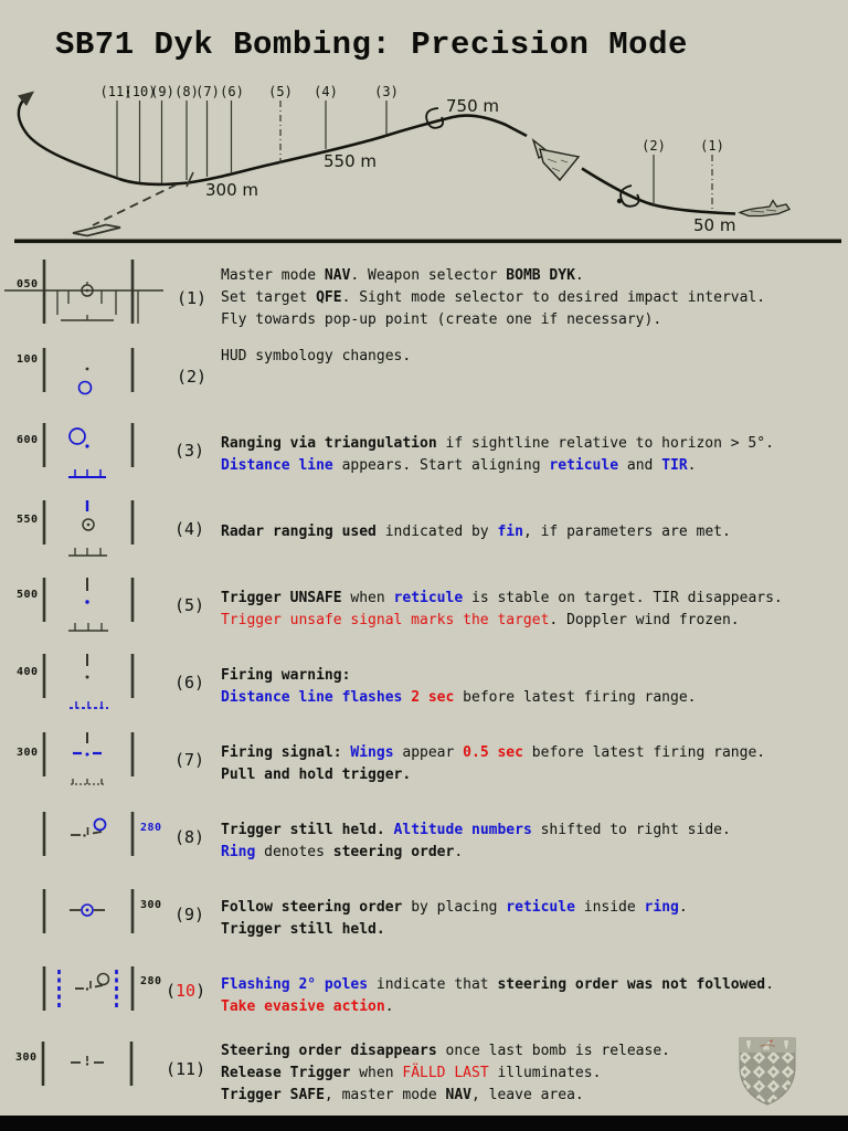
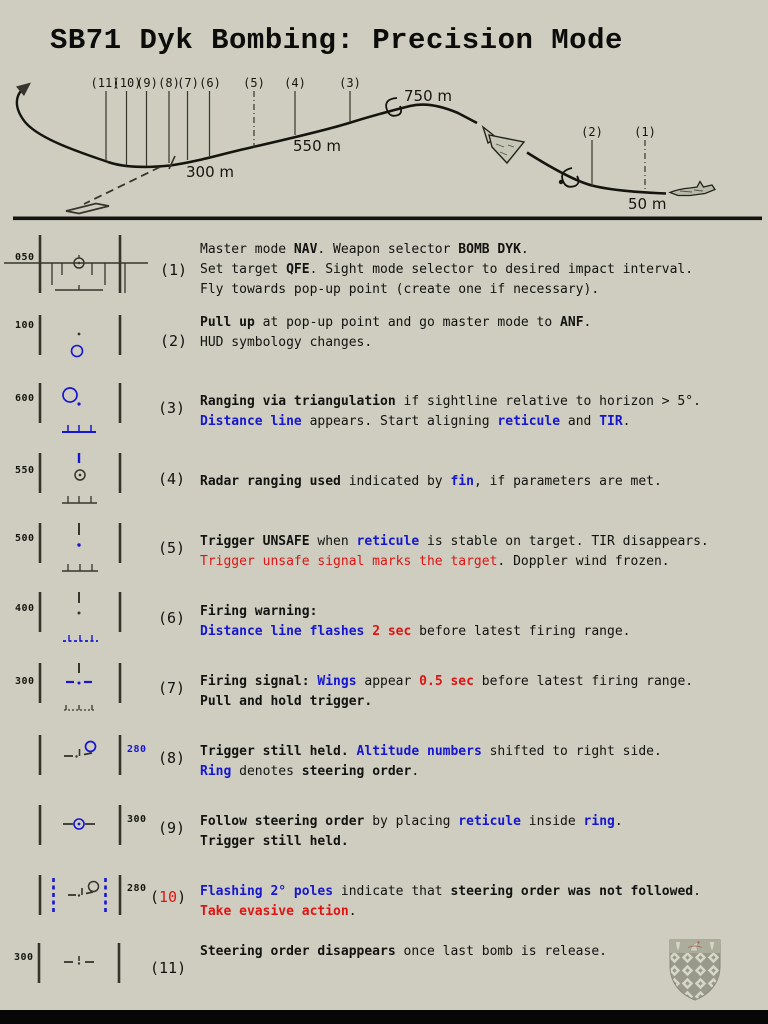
  SB71 Dyk Bombing: Precision Mode
  (11)
  (10)
  (9)
  (8)
  (7)
  (6)
  (5)
  (4)
  (3)
  (2)
  (1)
  750 m
  550 m
  300 m
  50 m
  050
  (1)
  Master mode NAV. Weapon selector BOMB DYK.
  Set target QFE. Sight mode selector to desired impact interval.
  Fly towards pop-up point (create one if necessary).
  100
  (2)
+ Pull up at pop-up point and go master mode to ANF.
  HUD symbology changes.
  600
  (3)
  Ranging via triangulation if sightline relative to horizon > 5°.
  Distance line appears. Start aligning reticule and TIR.
  550
  (4)
  Radar ranging used indicated by fin, if parameters are met.
  500
  (5)
  Trigger UNSAFE when reticule is stable on target. TIR disappears.
  Trigger unsafe signal marks the target. Doppler wind frozen.
  400
  (6)
  Firing warning:
  Distance line flashes 2 sec before latest firing range.
  300
  (7)
  Firing signal: Wings appear 0.5 sec before latest firing range.
  Pull and hold trigger.
  280
  (8)
  Trigger still held. Altitude numbers shifted to right side.
  Ring denotes steering order.
  300
  (9)
  Follow steering order by placing reticule inside ring.
  Trigger still held.
  280
  (10)
  Flashing 2° poles indicate that steering order was not followed.
  Take evasive action.
  300
  (11)
  Steering order disappears once last bomb is release.
- Release Trigger when FÄLLD LAST illuminates.
- Trigger SAFE, master mode NAV, leave area.
